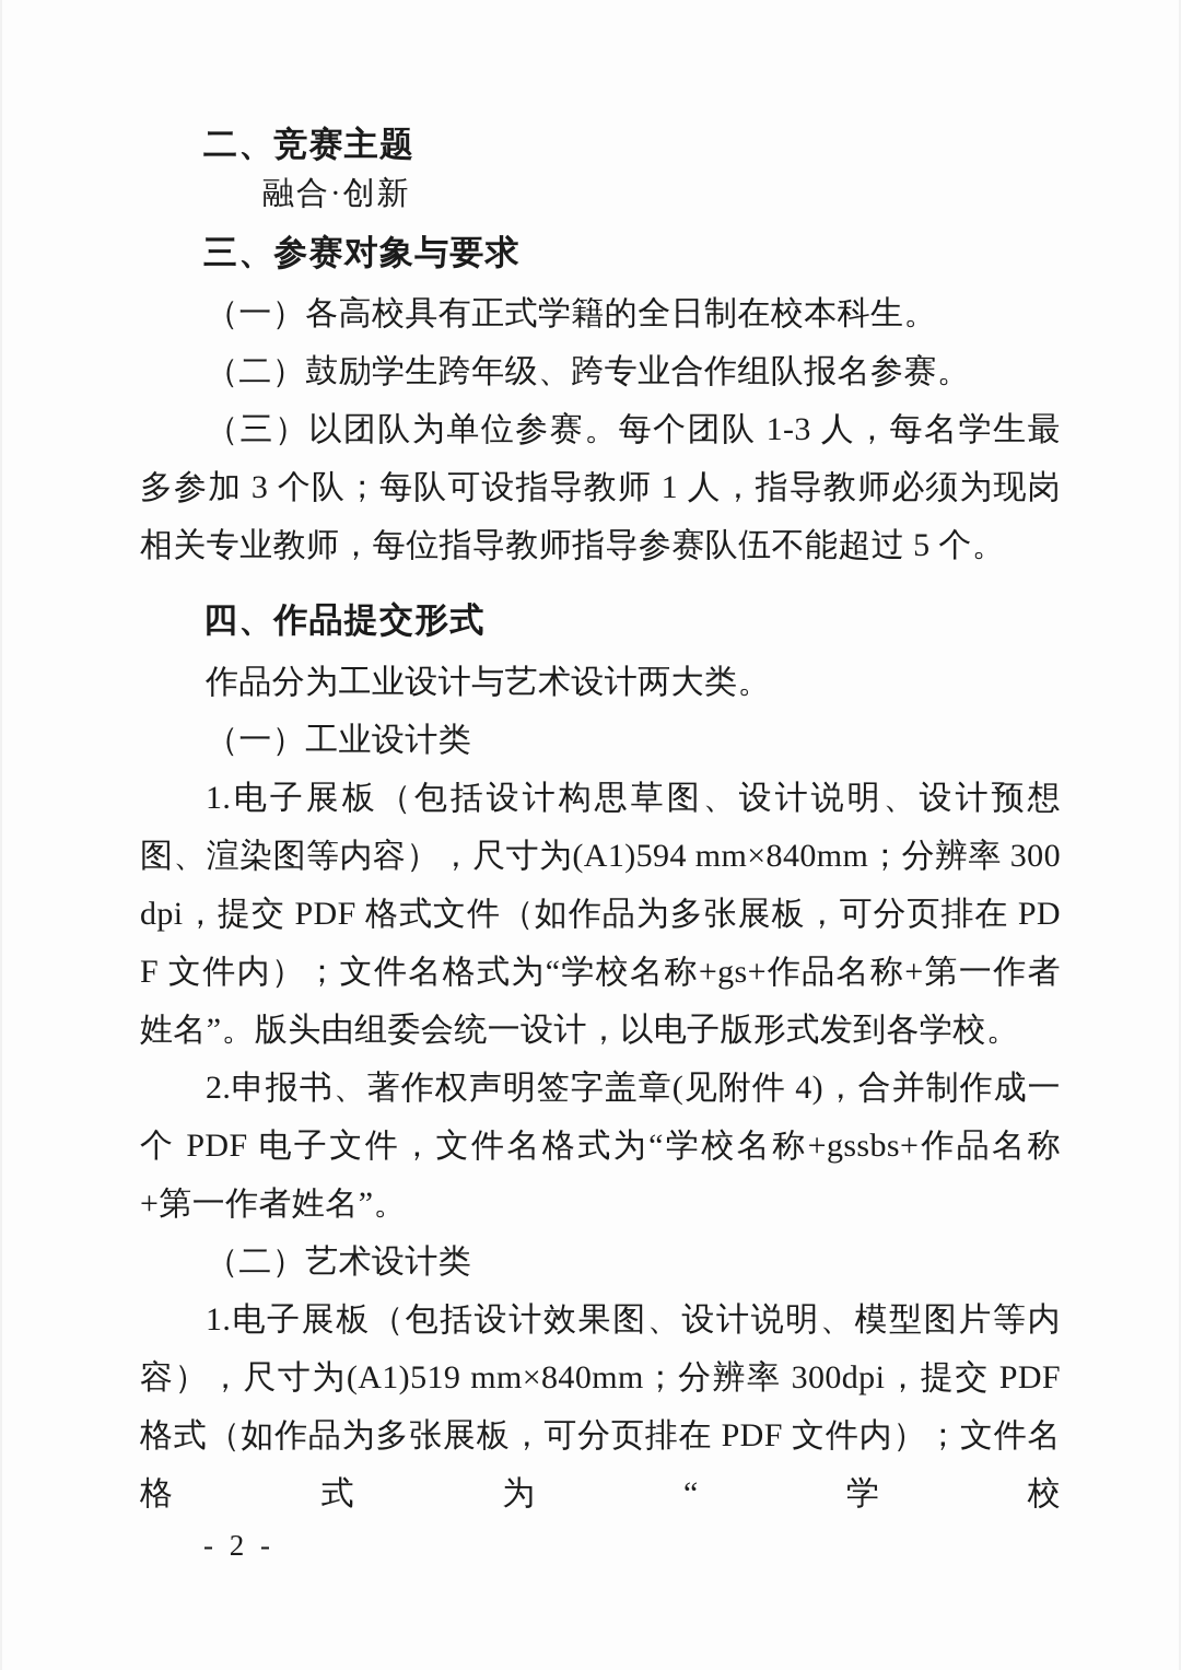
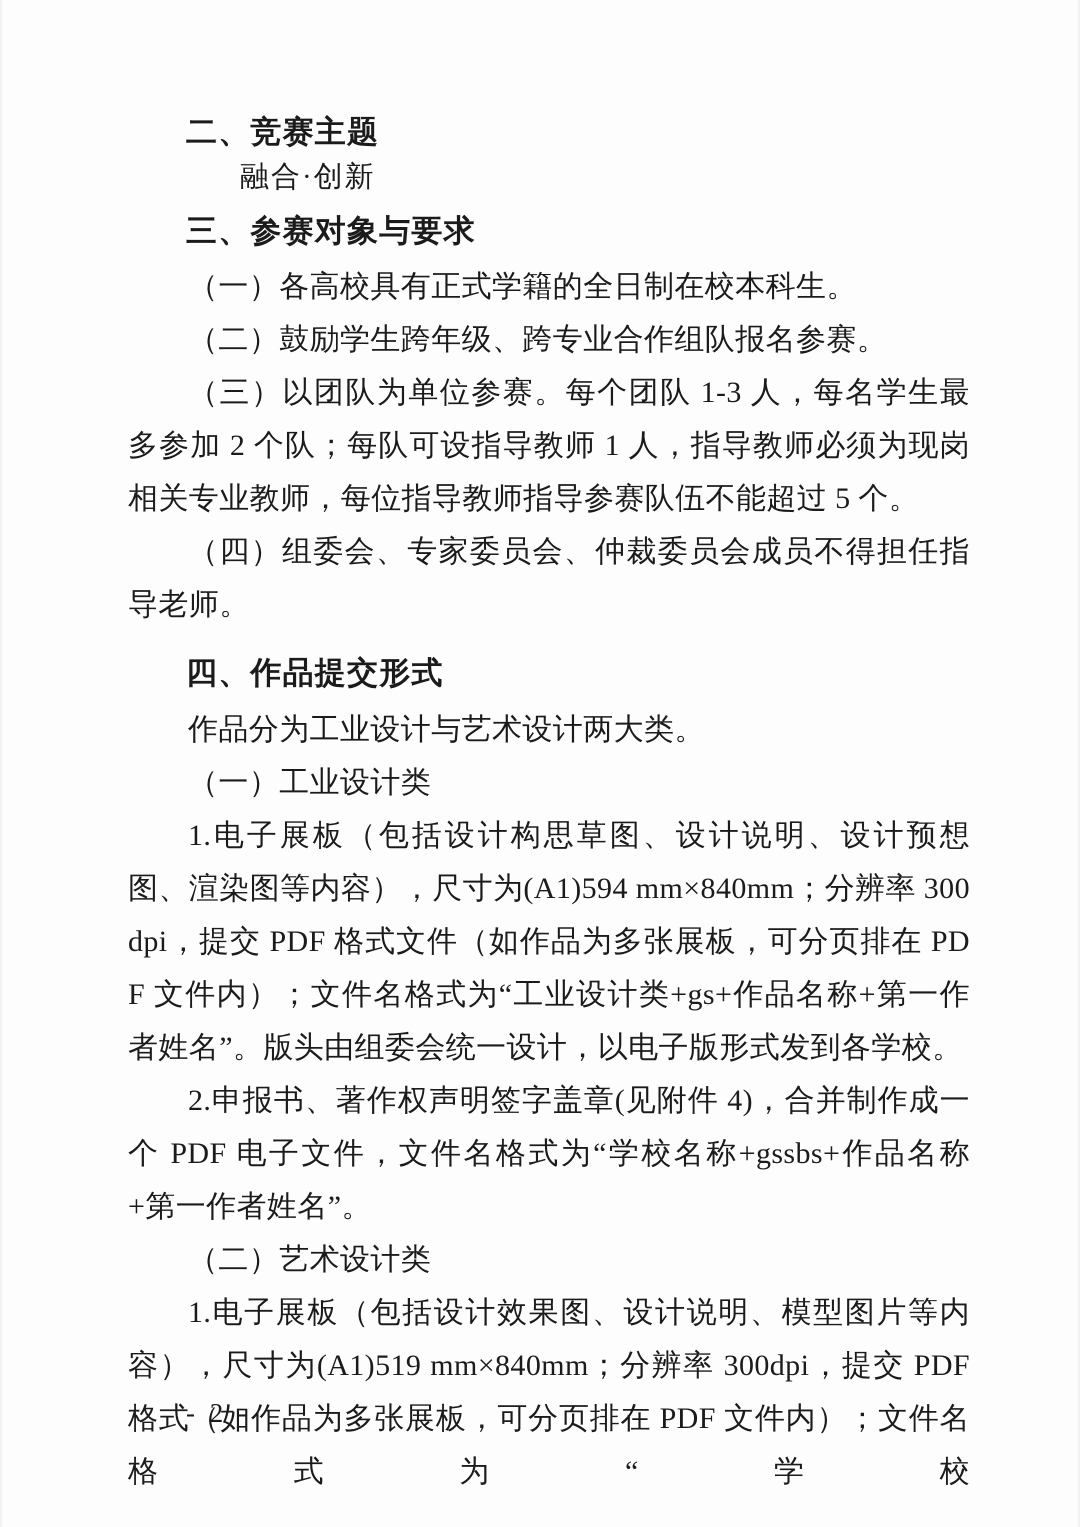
  二、竞赛主题
  融合·创新
  三、参赛对象与要求
  （一）各高校具有正式学籍的全日制在校本科生。
  （二）鼓励学生跨年级、跨专业合作组队报名参赛。
- （三）以团队为单位参赛。每个团队 1-3 人，每名学生最多参加 3 个队；每队可设指导教师 1 人，指导教师必须为现岗相关专业教师，每位指导教师指导参赛队伍不能超过 5 个。
+ （三）以团队为单位参赛。每个团队 1-3 人，每名学生最多参加 2 个队；每队可设指导教师 1 人，指导教师必须为现岗相关专业教师，每位指导教师指导参赛队伍不能超过 5 个。
+ （四）组委会、专家委员会、仲裁委员会成员不得担任指导老师。
  四、作品提交形式
  作品分为工业设计与艺术设计两大类。
  （一）工业设计类
- 1.电子展板（包括设计构思草图、设计说明、设计预想图、渲染图等内容），尺寸为(A1)594 mm×840mm；分辨率 300dpi，提交 PDF 格式文件（如作品为多张展板，可分页排在 PDF 文件内）；文件名格式为“学校名称+gs+作品名称+第一作者姓名”。版头由组委会统一设计，以电子版形式发到各学校。
+ 1.电子展板（包括设计构思草图、设计说明、设计预想图、渲染图等内容），尺寸为(A1)594 mm×840mm；分辨率 300dpi，提交 PDF 格式文件（如作品为多张展板，可分页排在 PDF 文件内）；文件名格式为“工业设计类+gs+作品名称+第一作者姓名”。版头由组委会统一设计，以电子版形式发到各学校。
  2.申报书、著作权声明签字盖章(见附件 4)，合并制作成一个 PDF 电子文件，文件名格式为“学校名称+gssbs+作品名称+第一作者姓名”。
  （二）艺术设计类
  1.电子展板（包括设计效果图、设计说明、模型图片等内容），尺寸为(A1)519 mm×840mm；分辨率 300dpi，提交 PDF 格式（如作品为多张展板，可分页排在 PDF 文件内）；文件名格式为“学校
  - 2 -
